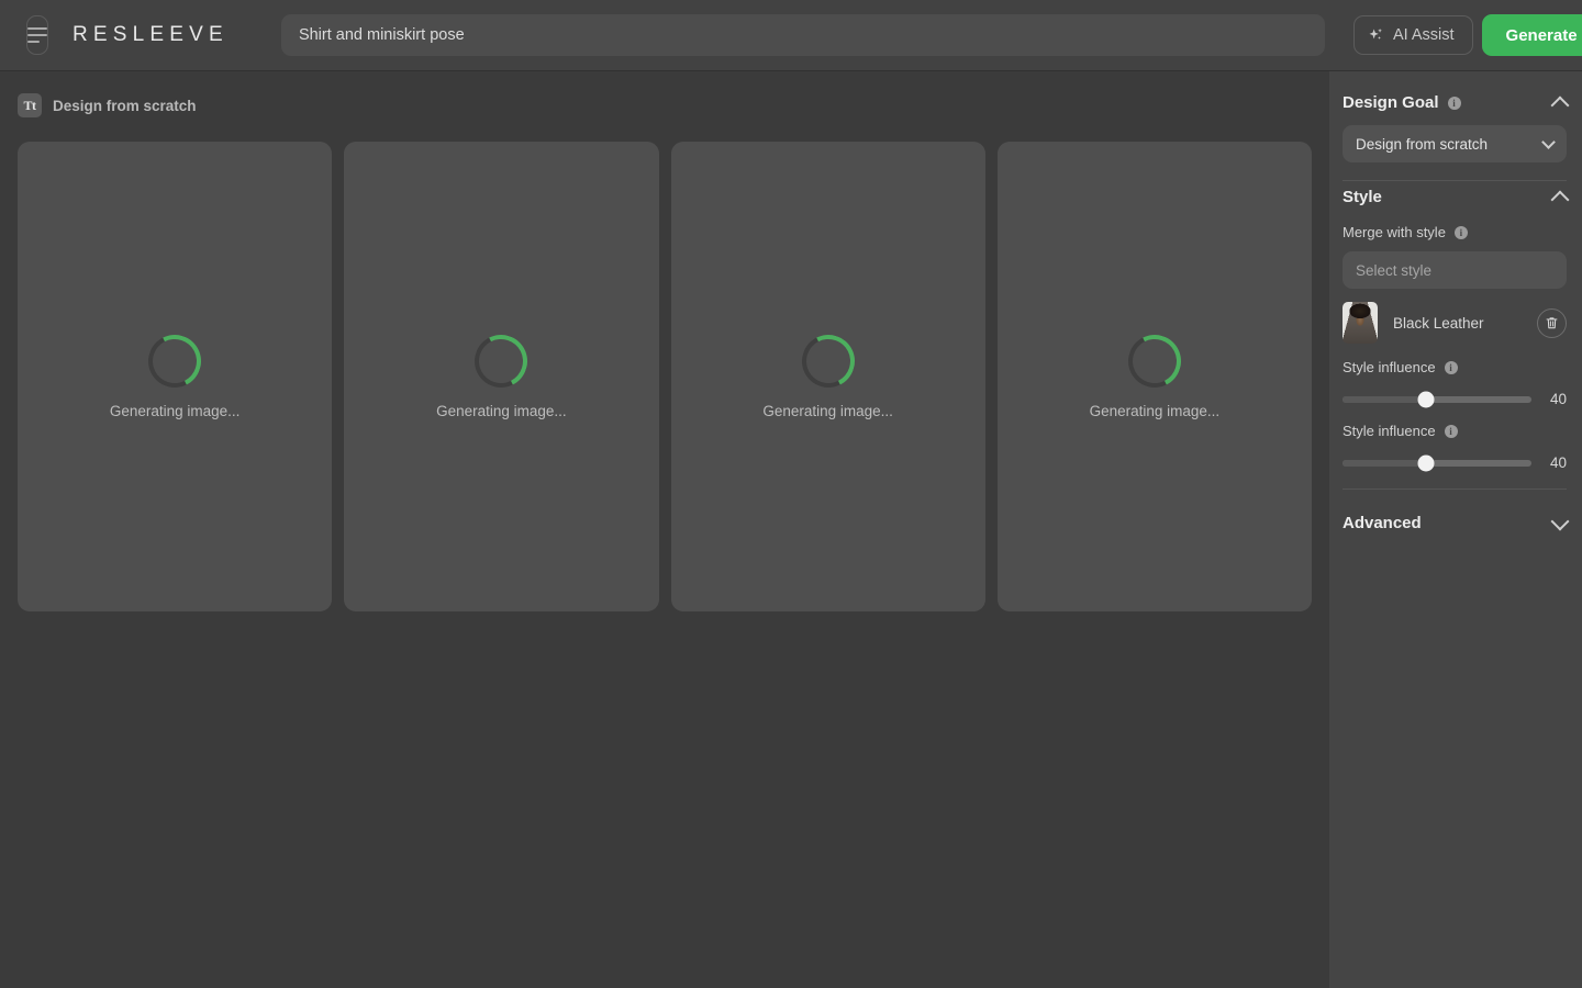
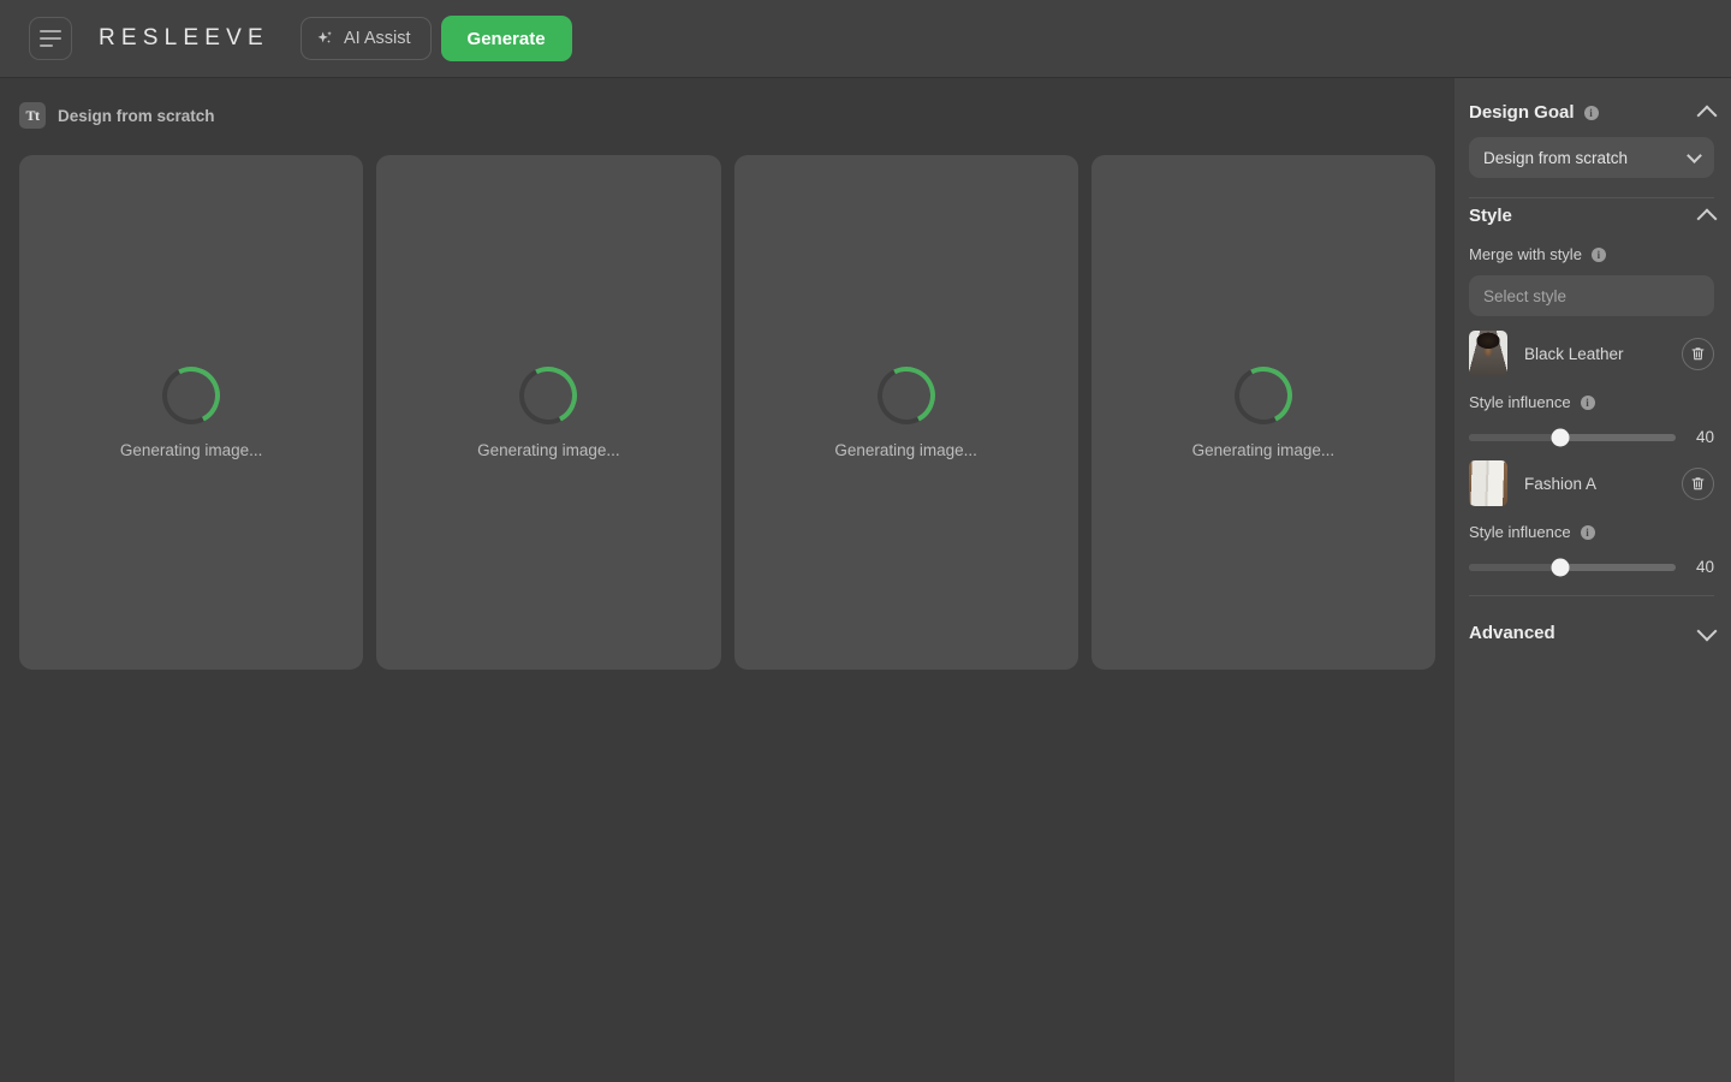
  RESLEEVE
- Shirt and miniskirt pose
  AI Assist
  Generate
  Tt
  Design from scratch
  Generating image...
  Generating image...
  Generating image...
  Generating image...
  Design Goal
  i
  Design from scratch
  Style
  Merge with style
  i
  Select style
  Black Leather
  Style influence
  i
  40
+ Fashion A
  Style influence
  i
  40
  Advanced
